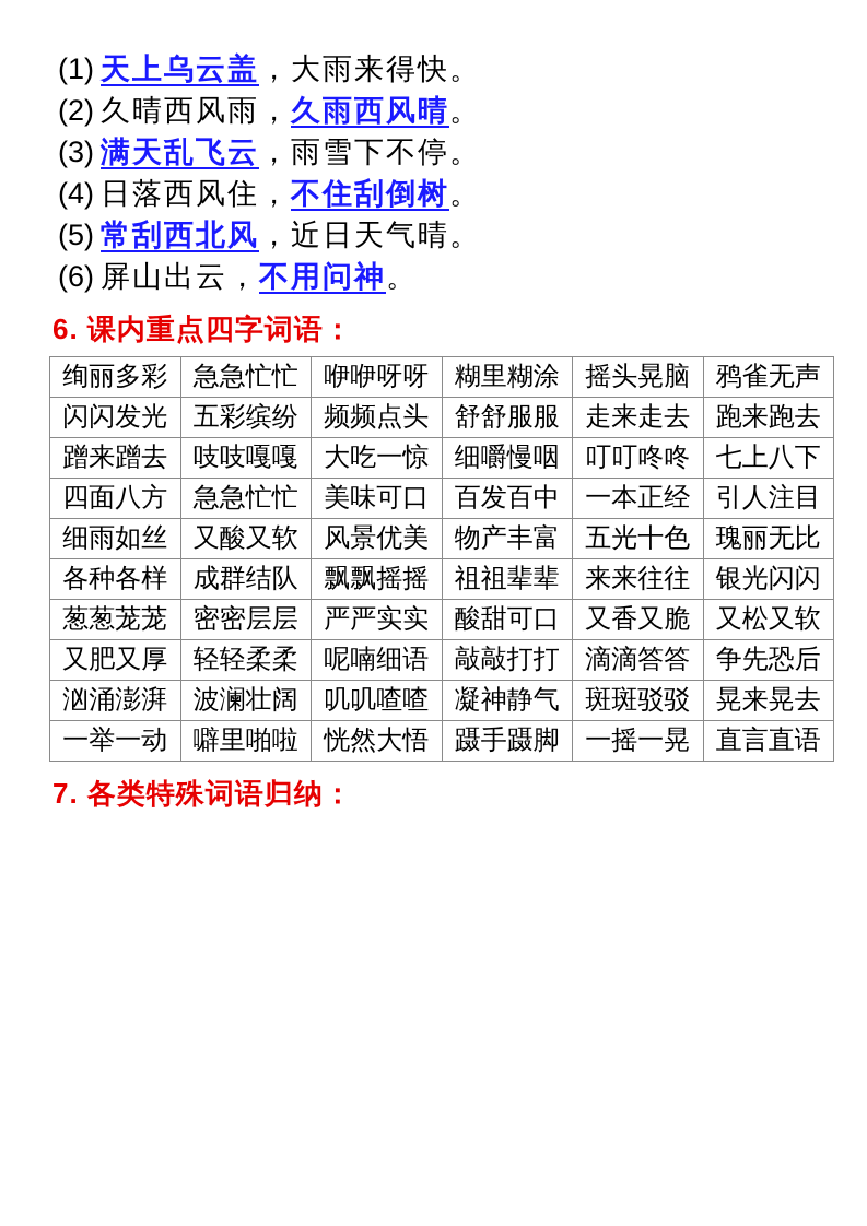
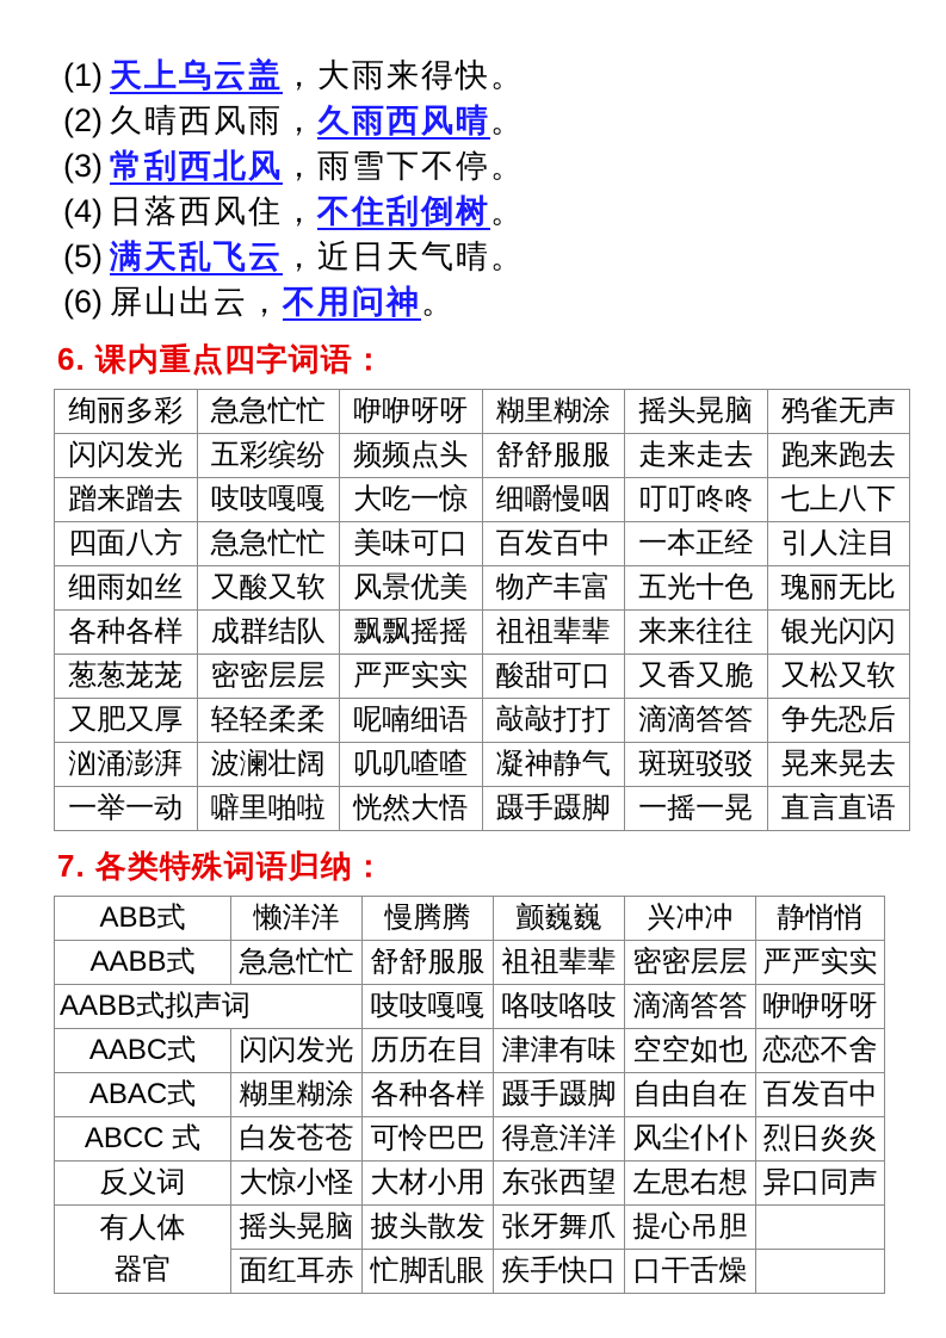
  (1) 天上乌云盖，大雨来得快。
  (2) 久晴西风雨，久雨西风晴。
- (3) 满天乱飞云，雨雪下不停。
+ (3) 常刮西北风，雨雪下不停。
  (4) 日落西风住，不住刮倒树。
- (5) 常刮西北风，近日天气晴。
+ (5) 满天乱飞云，近日天气晴。
  (6) 屏山出云，不用问神。
  6. 课内重点四字词语：
  绚丽多彩	急急忙忙	咿咿呀呀	糊里糊涂	摇头晃脑	鸦雀无声
  闪闪发光	五彩缤纷	频频点头	舒舒服服	走来走去	跑来跑去
  蹭来蹭去	吱吱嘎嘎	大吃一惊	细嚼慢咽	叮叮咚咚	七上八下
  四面八方	急急忙忙	美味可口	百发百中	一本正经	引人注目
  细雨如丝	又酸又软	风景优美	物产丰富	五光十色	瑰丽无比
  各种各样	成群结队	飘飘摇摇	祖祖辈辈	来来往往	银光闪闪
  葱葱茏茏	密密层层	严严实实	酸甜可口	又香又脆	又松又软
  又肥又厚	轻轻柔柔	呢喃细语	敲敲打打	滴滴答答	争先恐后
  汹涌澎湃	波澜壮阔	叽叽喳喳	凝神静气	斑斑驳驳	晃来晃去
  一举一动	噼里啪啦	恍然大悟	蹑手蹑脚	一摇一晃	直言直语
  7. 各类特殊词语归纳：
+ ABB式	懒洋洋	慢腾腾	颤巍巍	兴冲冲	静悄悄
+ AABB式	急急忙忙	舒舒服服	祖祖辈辈	密密层层	严严实实
+ AABB式拟声词	吱吱嘎嘎	咯吱咯吱	滴滴答答	咿咿呀呀
+ AABC式	闪闪发光	历历在目	津津有味	空空如也	恋恋不舍
+ ABAC式	糊里糊涂	各种各样	蹑手蹑脚	自由自在	百发百中
+ ABCC 式	白发苍苍	可怜巴巴	得意洋洋	风尘仆仆	烈日炎炎
+ 反义词	大惊小怪	大材小用	东张西望	左思右想	异口同声
+ 有人体 器官	摇头晃脑	披头散发	张牙舞爪	提心吊胆
+ 面红耳赤	忙脚乱眼	疾手快口	口干舌燥
